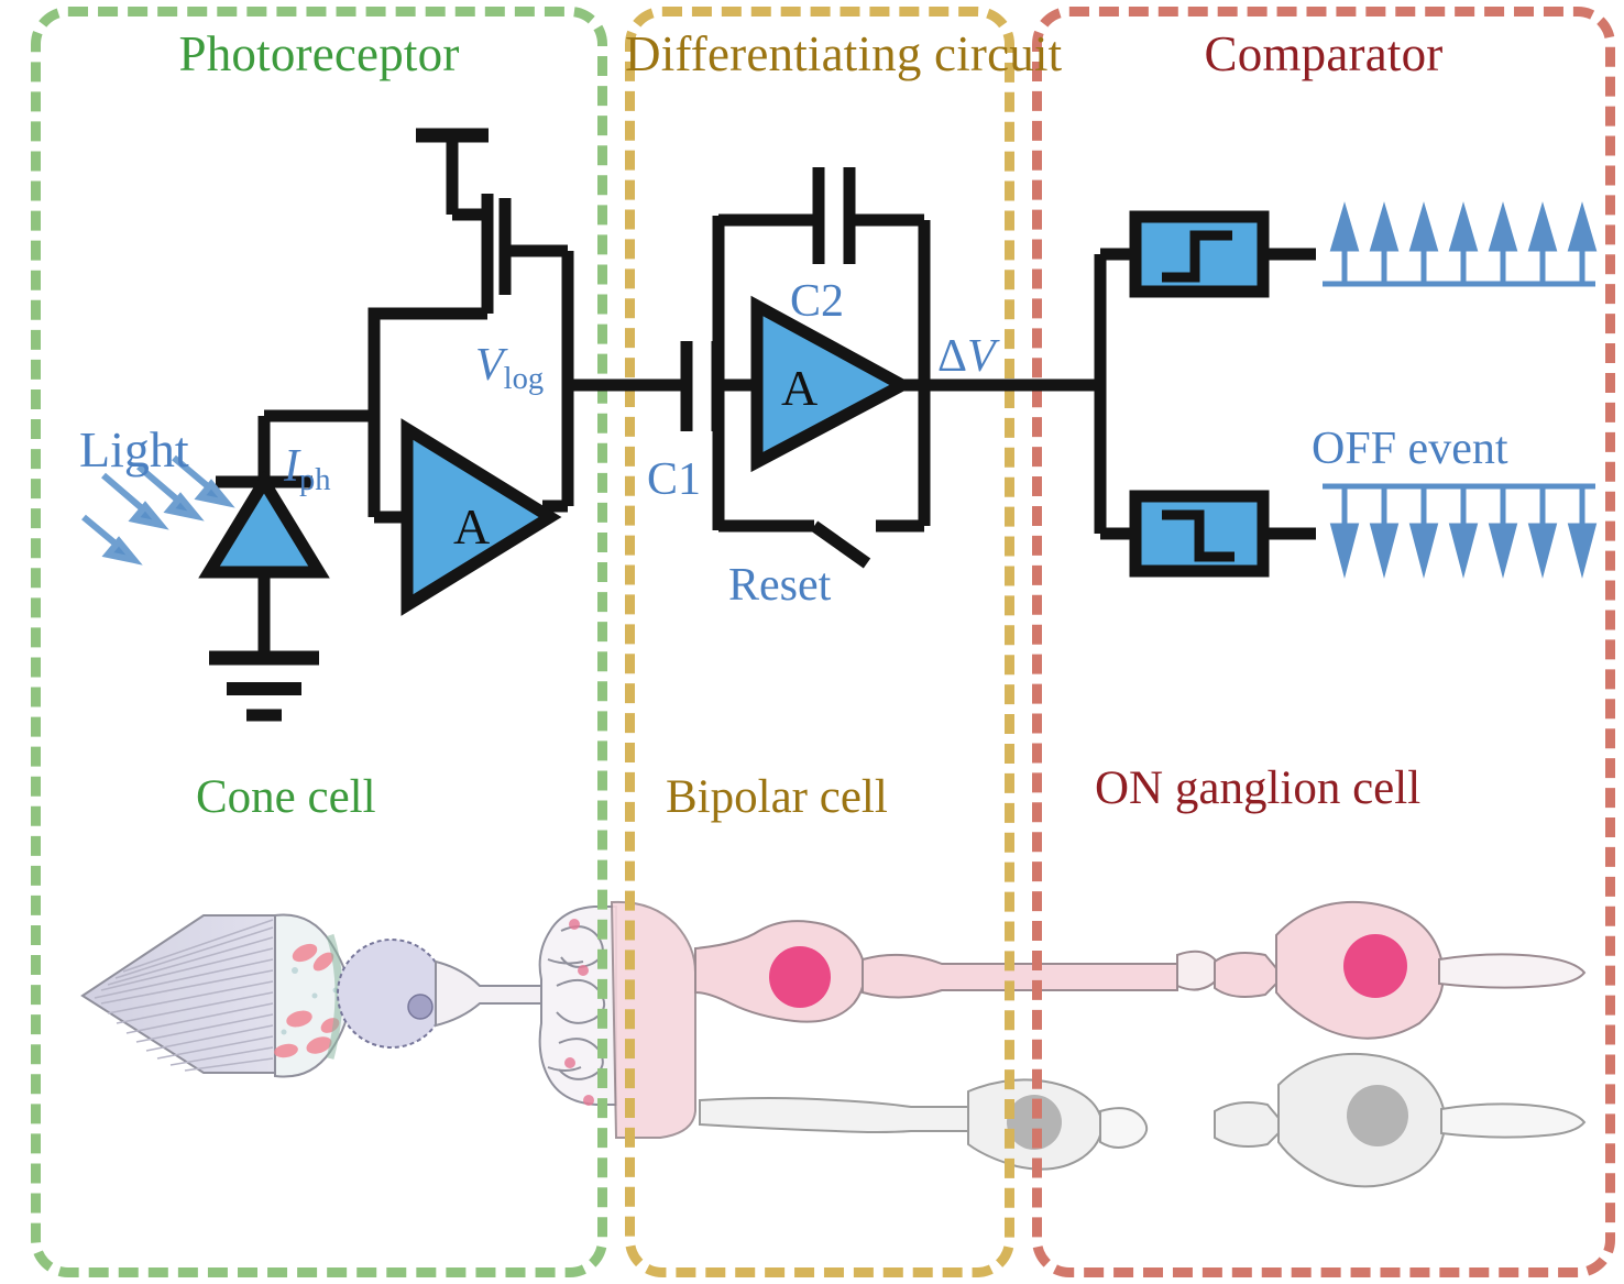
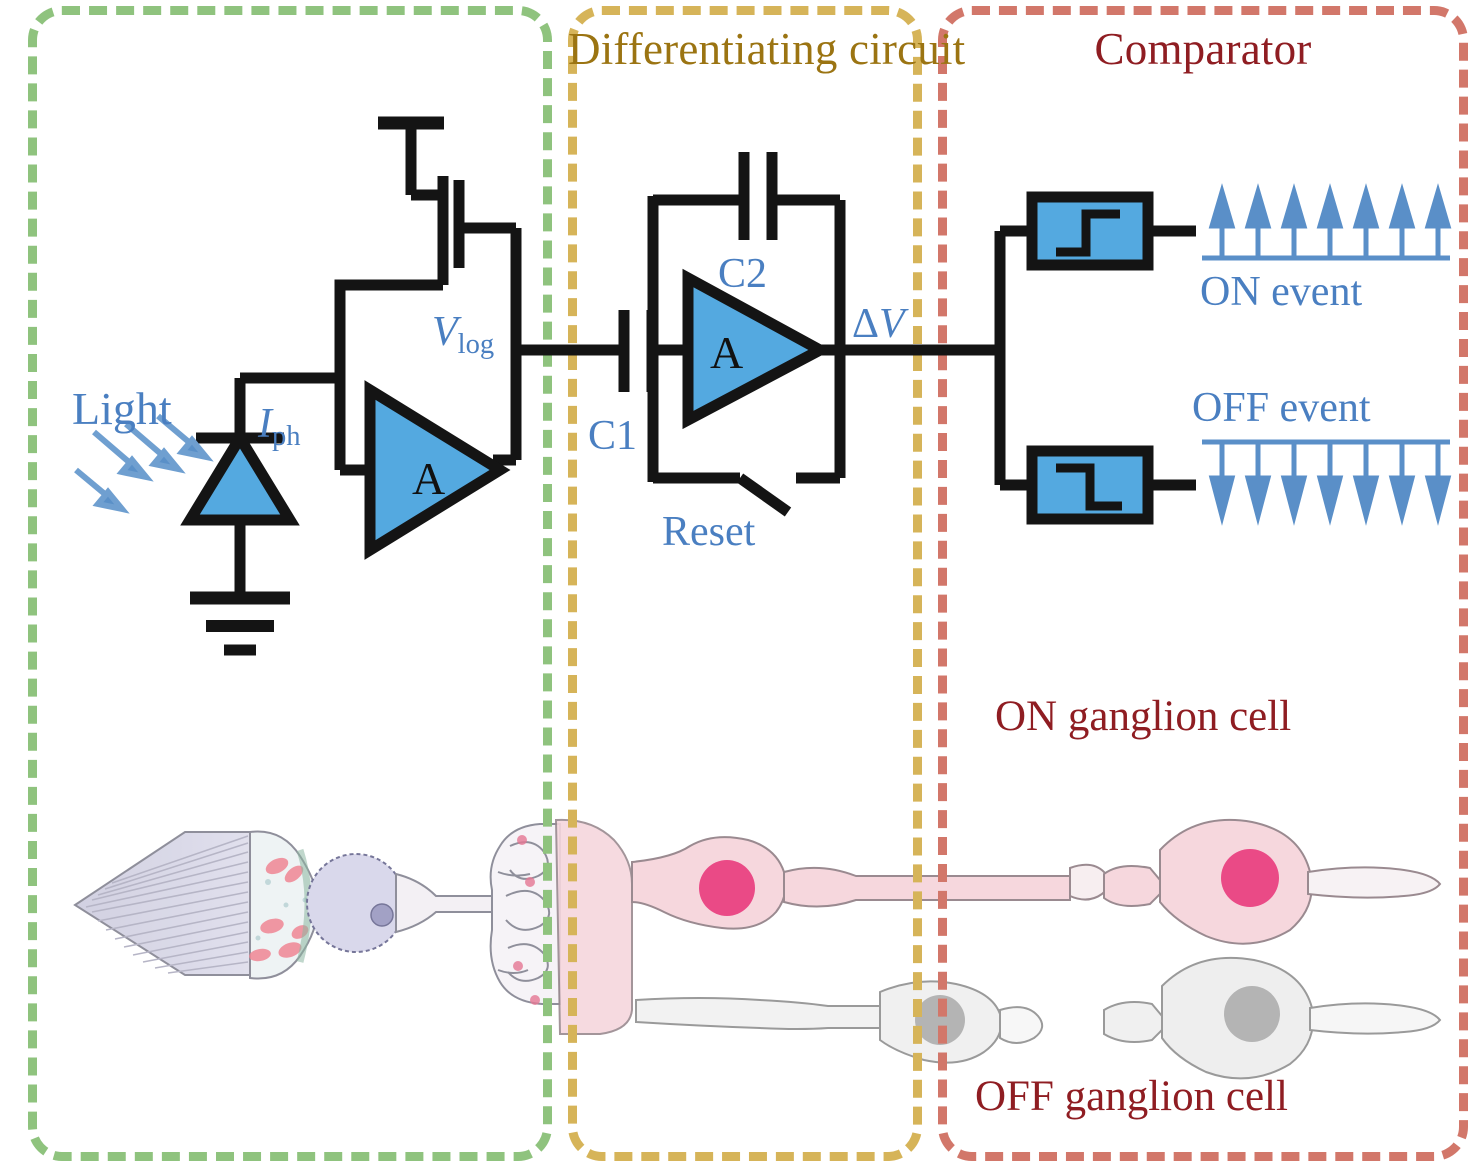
  A
  A
- Photoreceptor
  Differentiating circu
  Comparator
  Light
  Iph
  Vlog
  C1
  C2
  Reset
  ΔV
+ ON event
  OFF event
- Cone cell
- Bipolar cell
  ON ganglion cell
+ OFF ganglion cell
